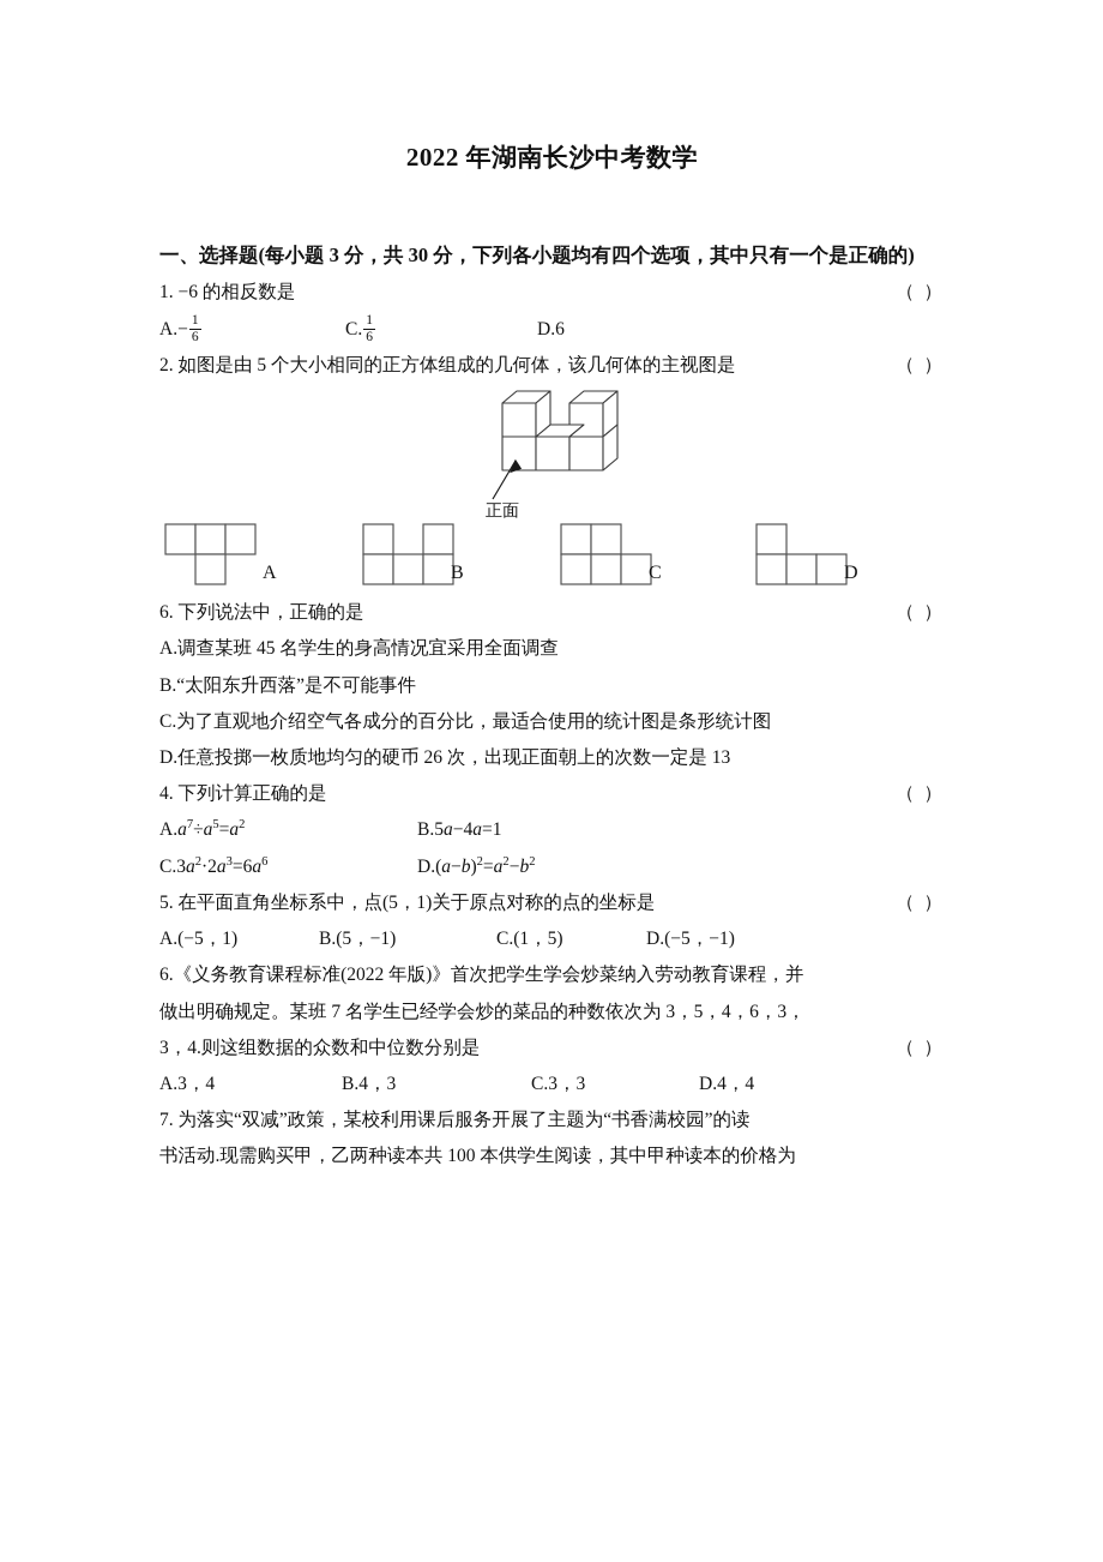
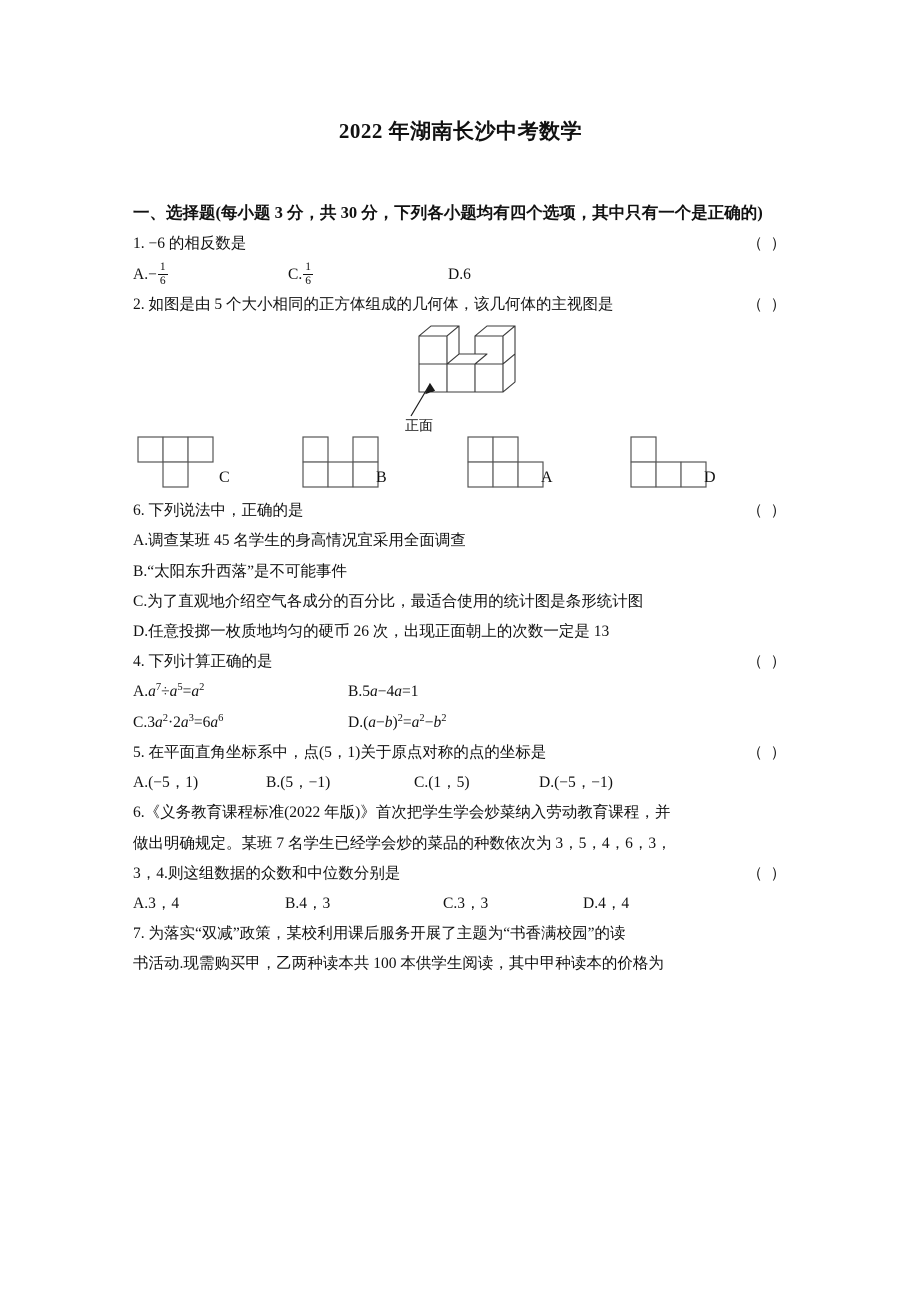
  2022 年湖南长沙中考数学
  一、选择题(每小题 3 分，共 30 分，下列各小题均有四个选项，其中只有一个是正确的)
  （ ）
  1. −6 的相反数是
  A.−
  1
  6
  C.
  1
  6
  D.6
  （ ）
  2. 如图是由 5 个大小相同的正方体组成的几何体，该几何体的主视图是
  正面
- A
+ C
  B
- C
+ A
  D
  （ ）
  6. 下列说法中，正确的是
  A.调查某班 45 名学生的身高情况宜采用全面调查
  B.“太阳东升西落”是不可能事件
  C.为了直观地介绍空气各成分的百分比，最适合使用的统计图是条形统计图
  D.任意投掷一枚质地均匀的硬币 26 次，出现正面朝上的次数一定是 13
  （ ）
  4. 下列计算正确的是
  A.a7÷a5=a2
  B.5a−4a=1
  C.3a2·2a3=6a6
  D.(a−b)2=a2−b2
  （ ）
  5. 在平面直角坐标系中，点(5，1)关于原点对称的点的坐标是
  A.(−5，1)
  B.(5，−1)
  C.(1，5)
  D.(−5，−1)
  6.《义务教育课程标准(2022 年版)》首次把学生学会炒菜纳入劳动教育课程，并
  做出明确规定。某班 7 名学生已经学会炒的菜品的种数依次为 3，5，4，6，3，
  （ ）
  3，4.则这组数据的众数和中位数分别是
  A.3，4
  B.4，3
  C.3，3
  D.4，4
  7. 为落实“双减”政策，某校利用课后服务开展了主题为“书香满校园”的读
  书活动.现需购买甲，乙两种读本共 100 本供学生阅读，其中甲种读本的价格为
